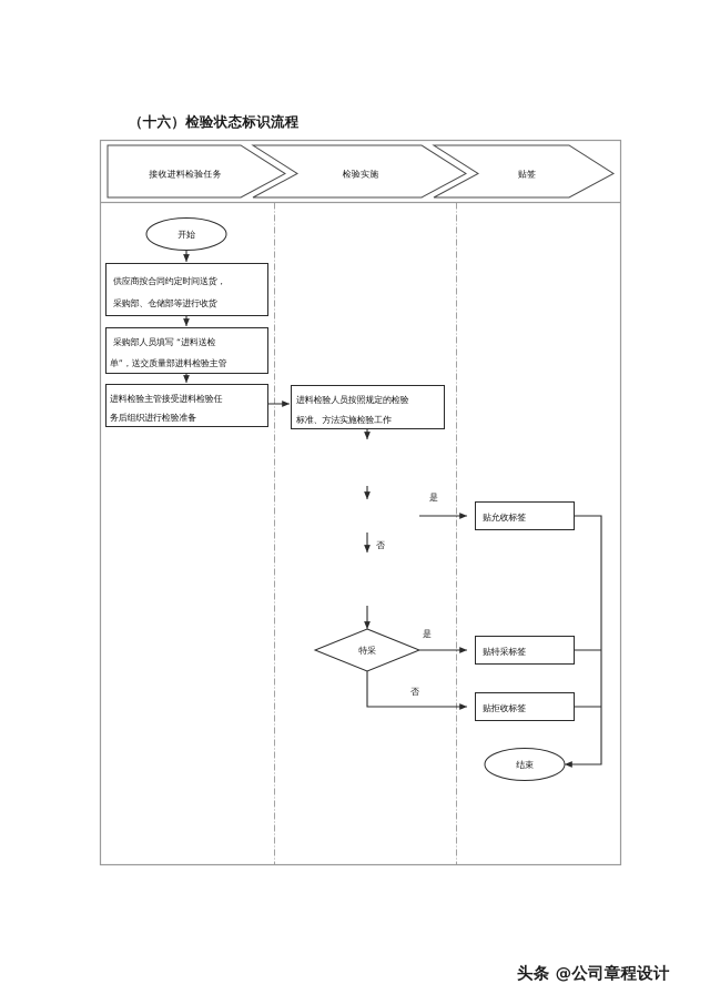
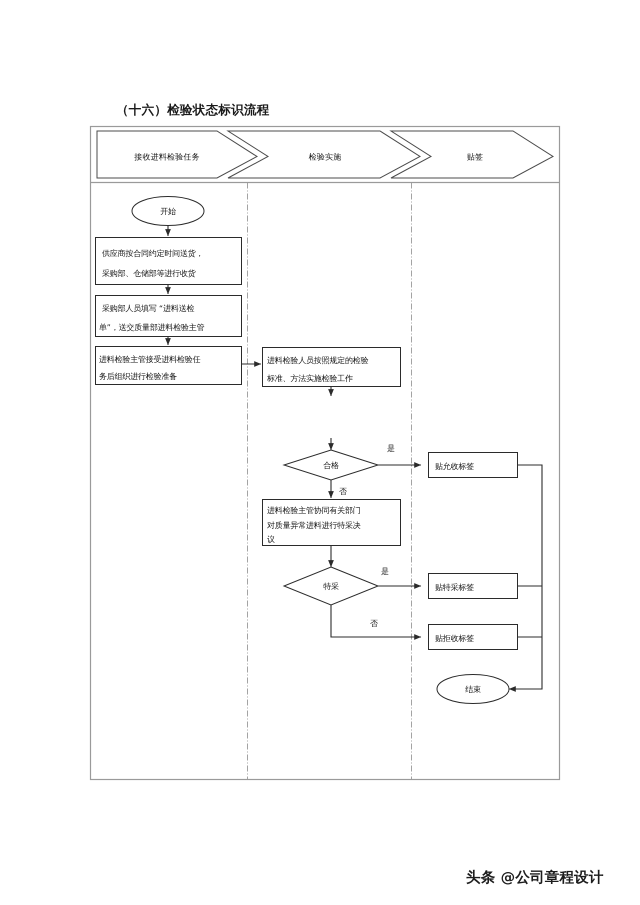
  （十六）检验状态标识流程
  接收进料检验任务
  检验实施
  贴签
  是
  否
  是
  否
  开始
  供应商按合同约定时间送货，
  采购部、仓储部等进行收货
  采购部人员填写 “进料送检
  单”，送交质量部进料检验主管
  进料检验主管接受进料检验任
  务后组织进行检验准备
  进料检验人员按照规定的检验
  标准、方法实施检验工作
+ 合格
+ 进料检验主管协同有关部门
+ 对质量异常进料进行特采决
+ 议
  特采
  贴允收标签
  贴特采标签
  贴拒收标签
  结束
  头条 @公司章程设计
